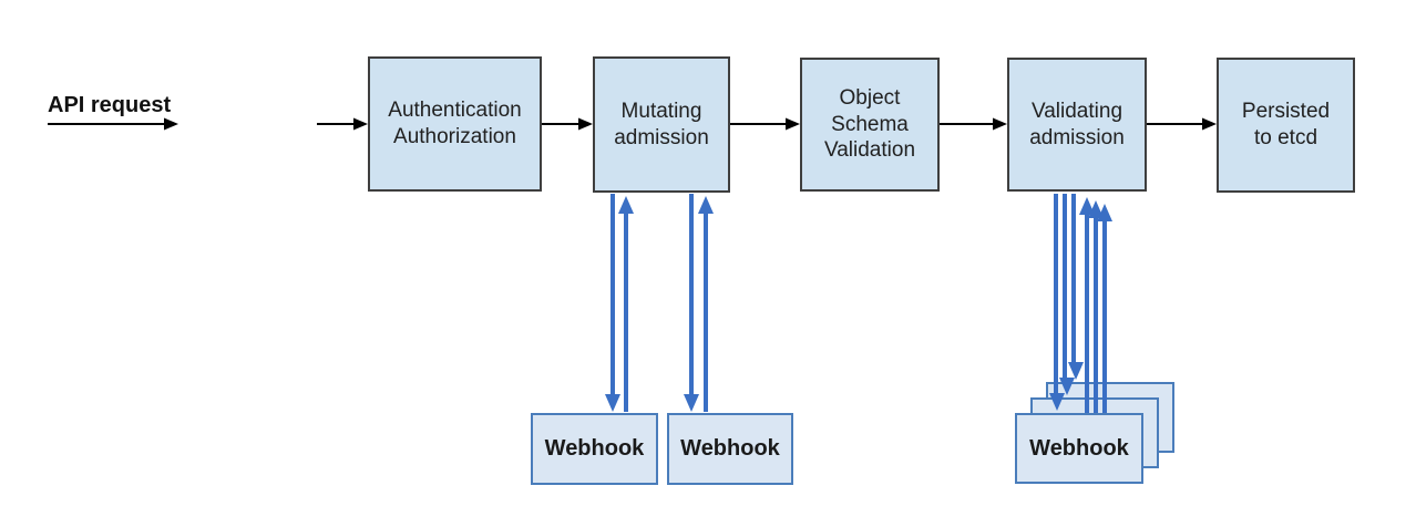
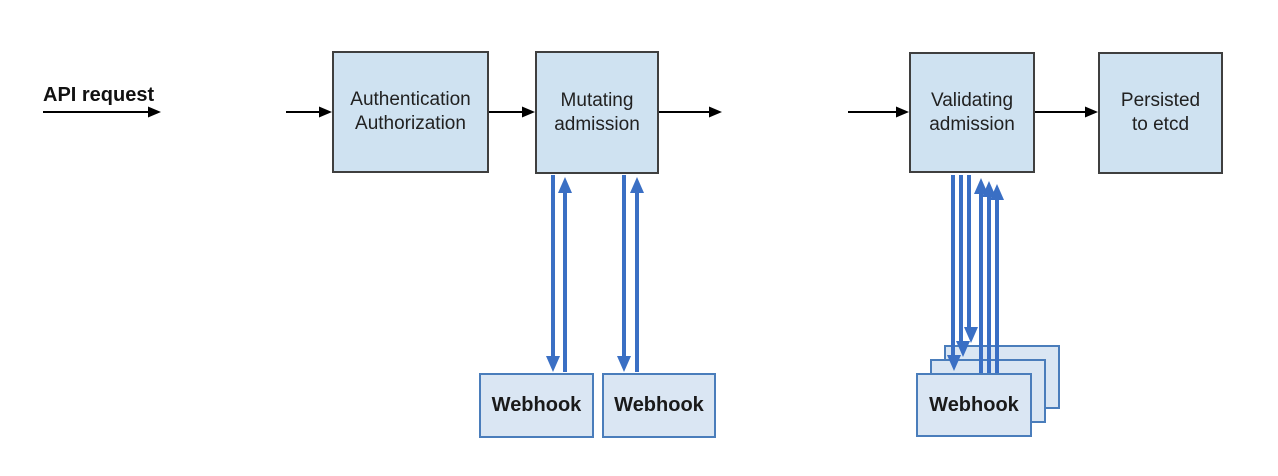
  API request
  Authentication
  Authorization
  Mutating
  admission
- Object
- Schema
- Validation
  Validating
  admission
  Persisted
  to etcd
  Webhook
  Webhook
  Webhook
